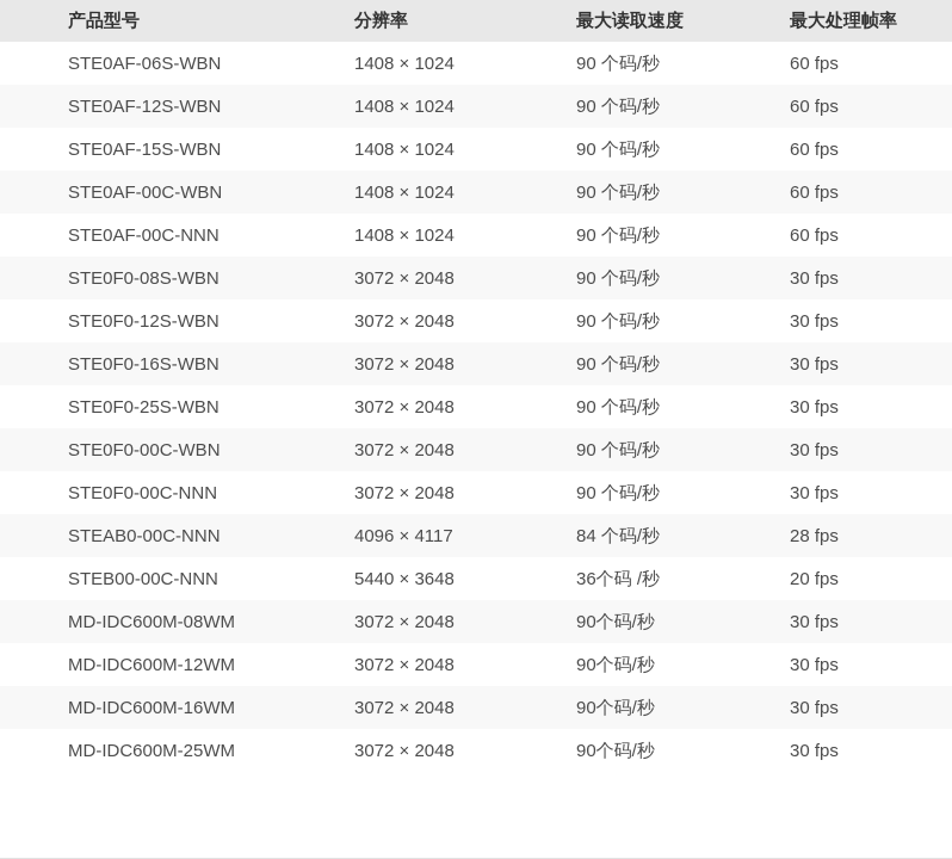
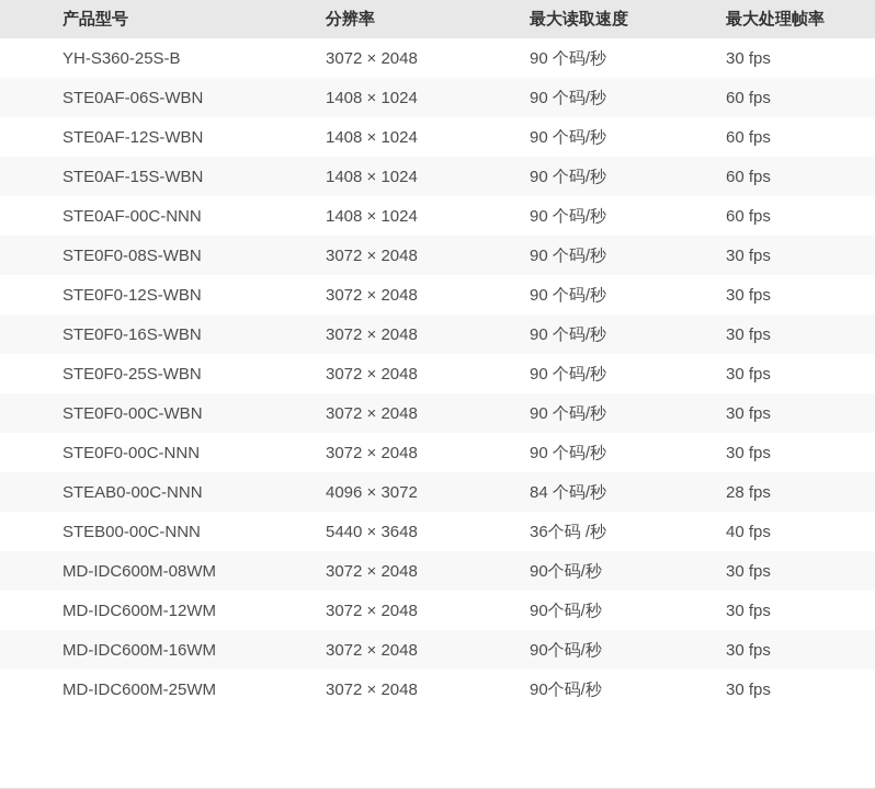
  产品型号	分辨率	最大读取速度	最大处理帧率
+ YH-S360-25S-B	3072 × 2048	90 个码/秒	30 fps
  STE0AF-06S-WBN	1408 × 1024	90 个码/秒	60 fps
  STE0AF-12S-WBN	1408 × 1024	90 个码/秒	60 fps
  STE0AF-15S-WBN	1408 × 1024	90 个码/秒	60 fps
- STE0AF-00C-WBN	1408 × 1024	90 个码/秒	60 fps
  STE0AF-00C-NNN	1408 × 1024	90 个码/秒	60 fps
  STE0F0-08S-WBN	3072 × 2048	90 个码/秒	30 fps
  STE0F0-12S-WBN	3072 × 2048	90 个码/秒	30 fps
  STE0F0-16S-WBN	3072 × 2048	90 个码/秒	30 fps
  STE0F0-25S-WBN	3072 × 2048	90 个码/秒	30 fps
  STE0F0-00C-WBN	3072 × 2048	90 个码/秒	30 fps
  STE0F0-00C-NNN	3072 × 2048	90 个码/秒	30 fps
- STEAB0-00C-NNN	4096 × 4117	84 个码/秒	28 fps
+ STEAB0-00C-NNN	4096 × 3072	84 个码/秒	28 fps
- STEB00-00C-NNN	5440 × 3648	36个码 /秒	20 fps
+ STEB00-00C-NNN	5440 × 3648	36个码 /秒	40 fps
  MD-IDC600M-08WM	3072 × 2048	90个码/秒	30 fps
  MD-IDC600M-12WM	3072 × 2048	90个码/秒	30 fps
  MD-IDC600M-16WM	3072 × 2048	90个码/秒	30 fps
  MD-IDC600M-25WM	3072 × 2048	90个码/秒	30 fps
